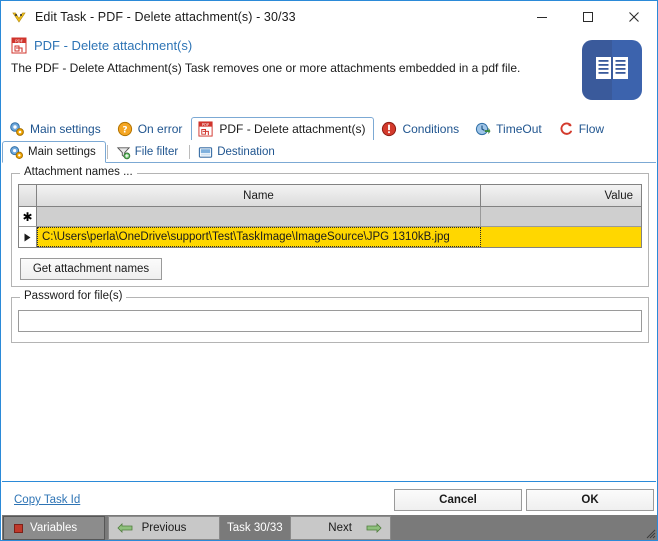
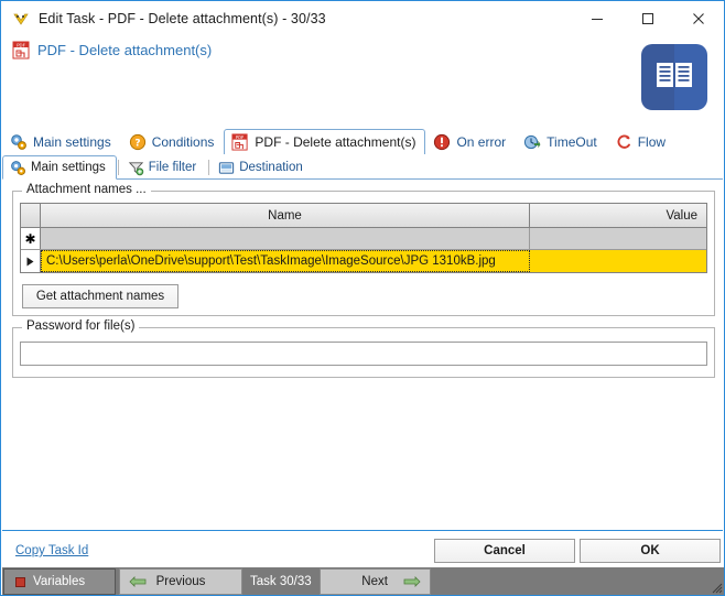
  Edit Task - PDF - Delete attachment(s) - 30/33
  PDF - Delete attachment(s)
- The PDF - Delete Attachment(s) Task removes one or more attachments embedded in a pdf file.
  Main settings
  ?
- On error
+ Conditions
  PDF - Delete attachment(s)
- Conditions
+ On error
  TimeOut
  Flow
  Main settings
  File filter
  Destination
  Attachment names ...
  Name
  Value
  ✱
  C:\Users\perla\OneDrive\support\Test\TaskImage\ImageSource\JPG 1310kB.jpg
  Get attachment names
  Password for file(s)
  Copy Task Id
  Cancel
  OK
  Variables
  Previous
  Task 30/33
  Next
